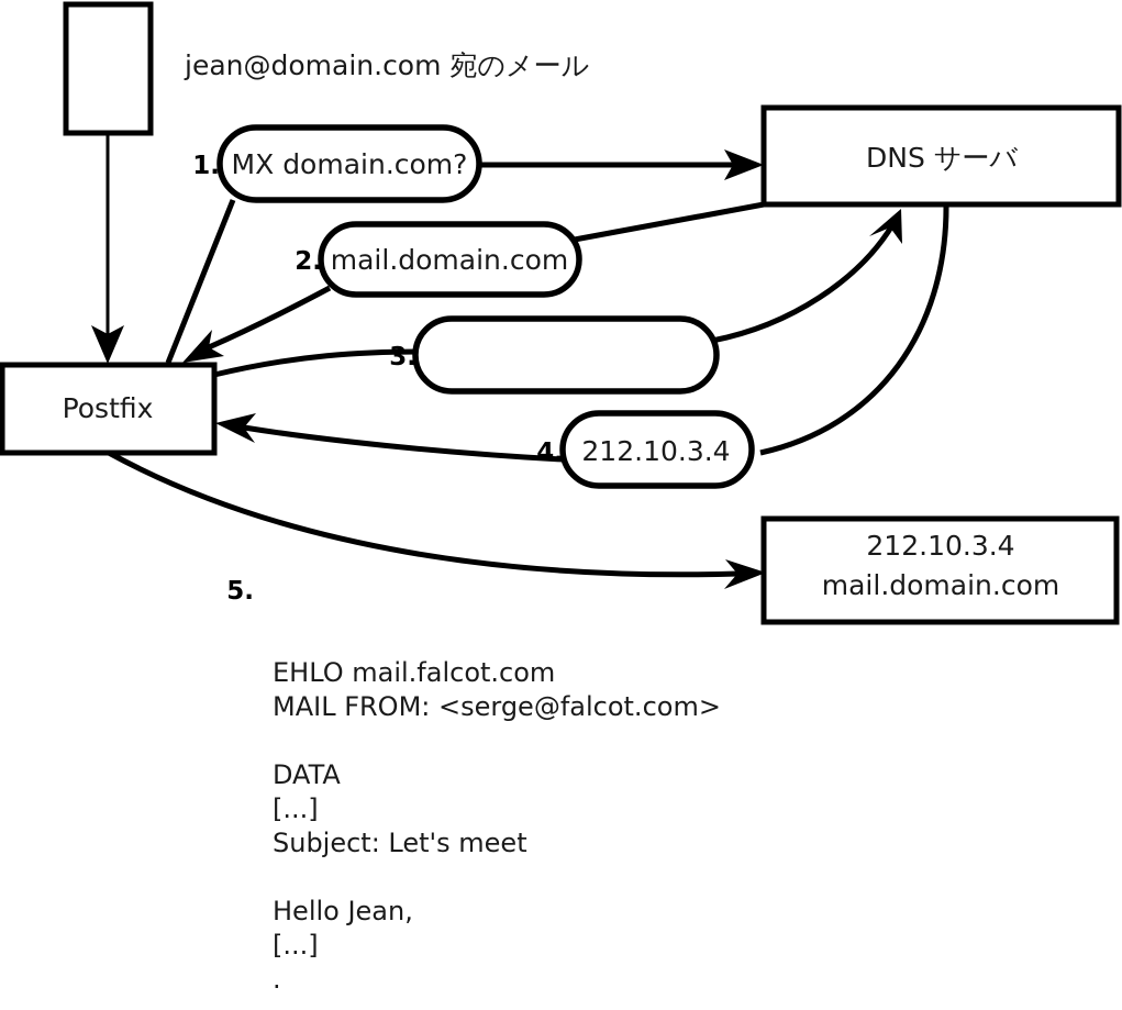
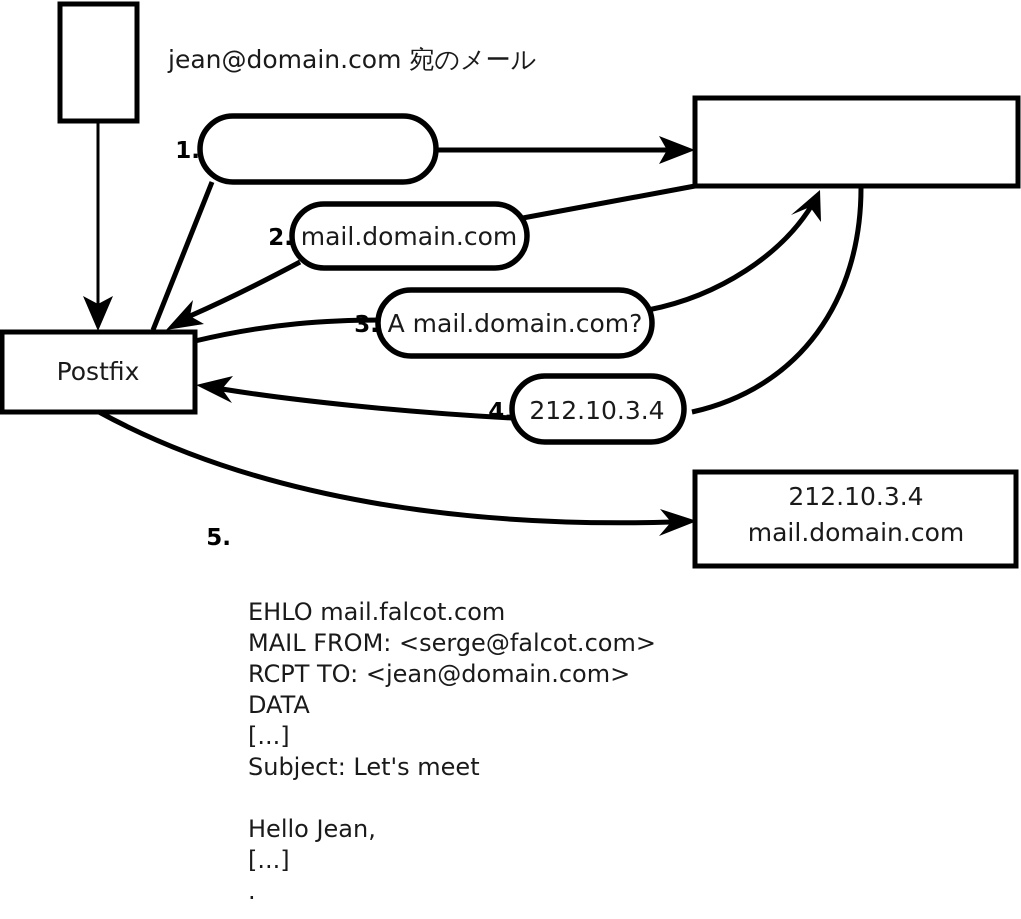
  jean@domain.com 宛のメール
  Postfix
- DNS サーバ
  212.10.3.4
  mail.domain.com
  1.
- MX domain.com?
  2.
  mail.domain.com
  3.
+ A mail.domain.com?
  4.
  212.10.3.4
  5.
  EHLO mail.falcot.com
  MAIL FROM: <serge@falcot.com>
+ RCPT TO: <jean@domain.com>
  DATA
  [...]
  Subject: Let's meet
  Hello Jean,
  [...]
  .
